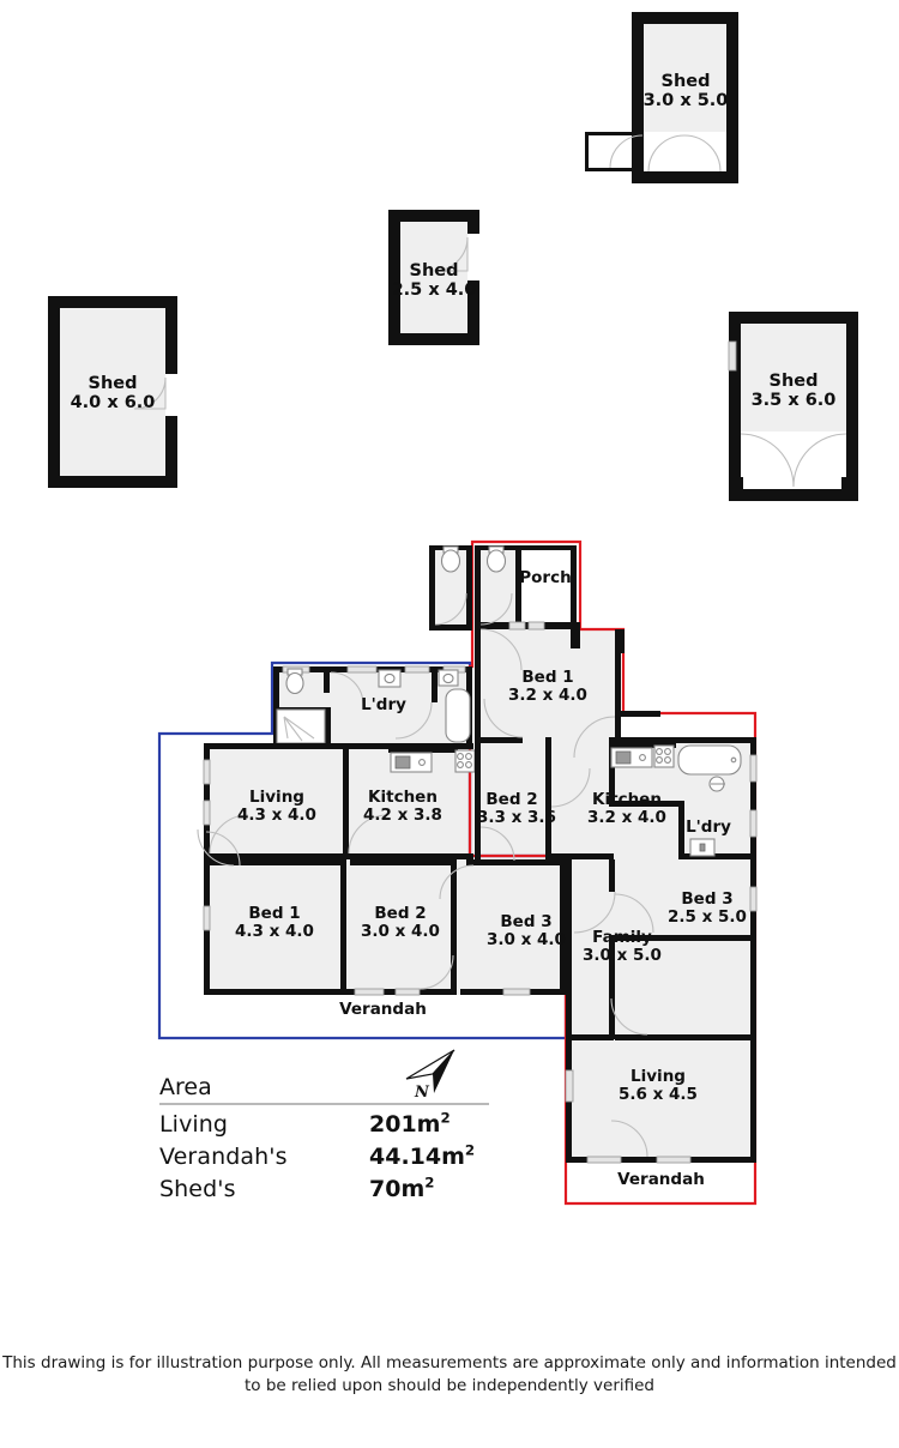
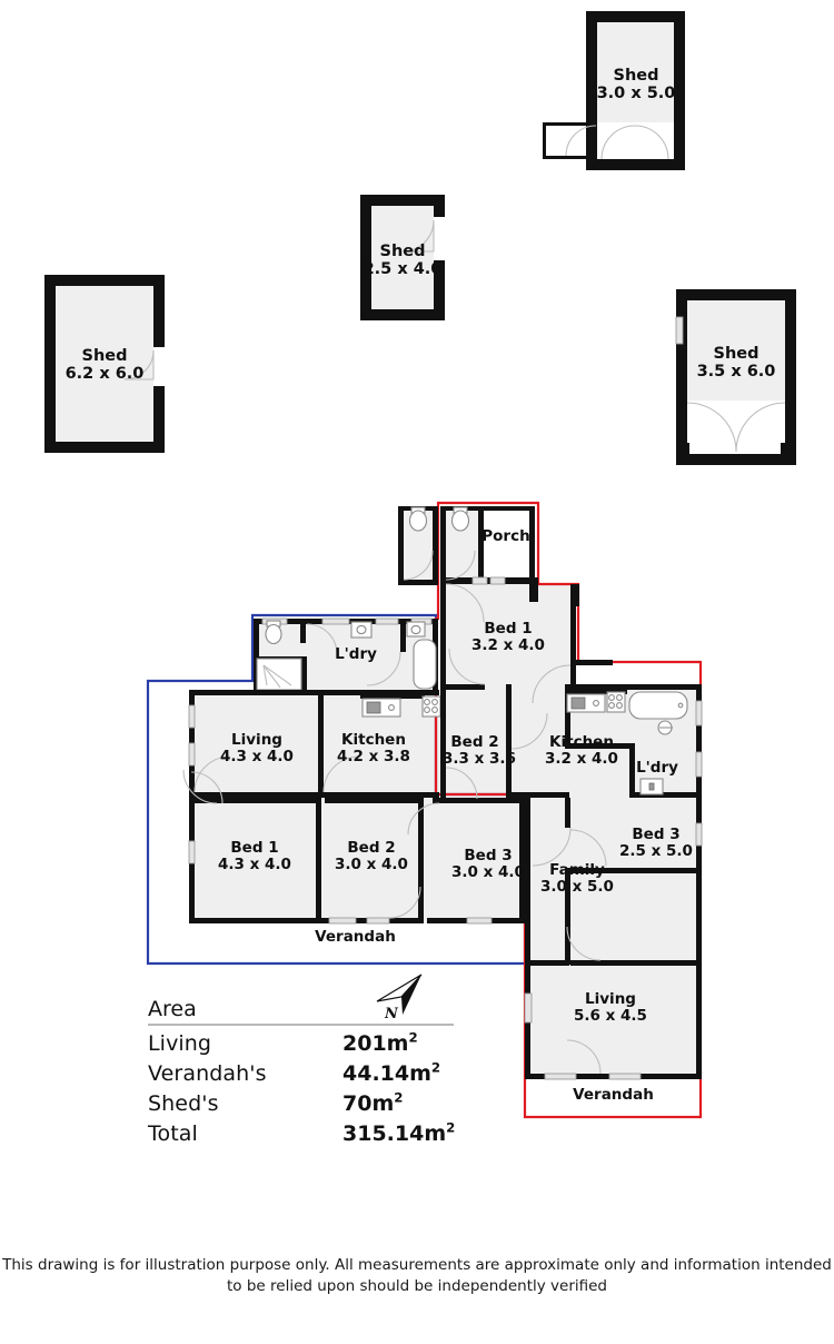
  Shed
  3.0 x 5.0
  Shed
  2.5 x 4.0
  Shed
- 4.0 x 6.0
+ 6.2 x 6.0
  Shed
  3.5 x 6.0
  Porch
  Bed 1
  3.2 x 4.0
  Bed 2
  3.3 x 3.6
  Kitchen
  3.2 x 4.0
  L'dry
  Bed 3
  2.5 x 5.0
  Family
  3.0 x 5.0
  Living
  5.6 x 4.5
  Verandah
  L'dry
  Living
  4.3 x 4.0
  Kitchen
  4.2 x 3.8
  Bed 1
  4.3 x 4.0
  Bed 2
  3.0 x 4.0
  Bed 3
  3.0 x 4.0
  Verandah
  N
  Area
  Living
  201m2
  Verandah's
  44.14m2
  Shed's
  70m2
+ Total
+ 315.14m2
  This drawing is for illustration purpose only. All measurements are approximate only and information intended to be relied upon should be independently verified
